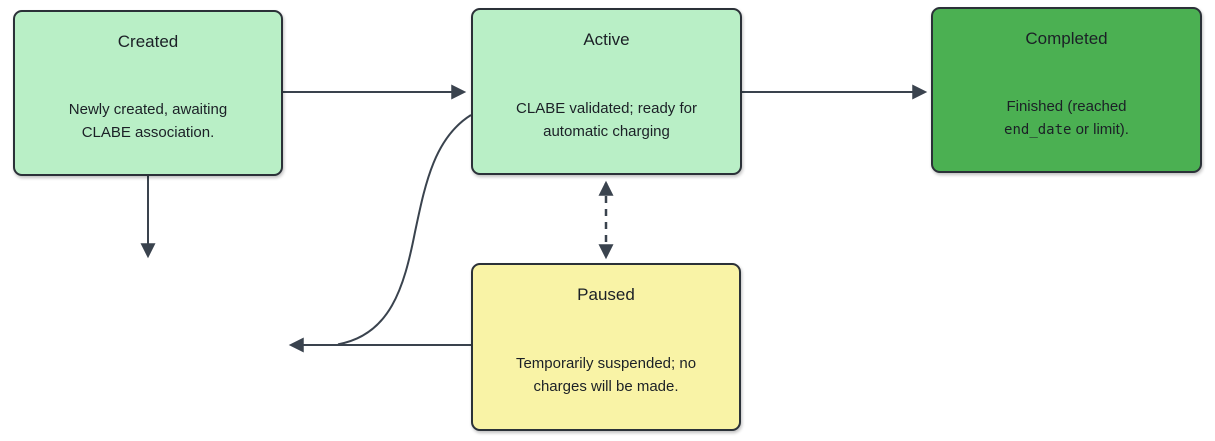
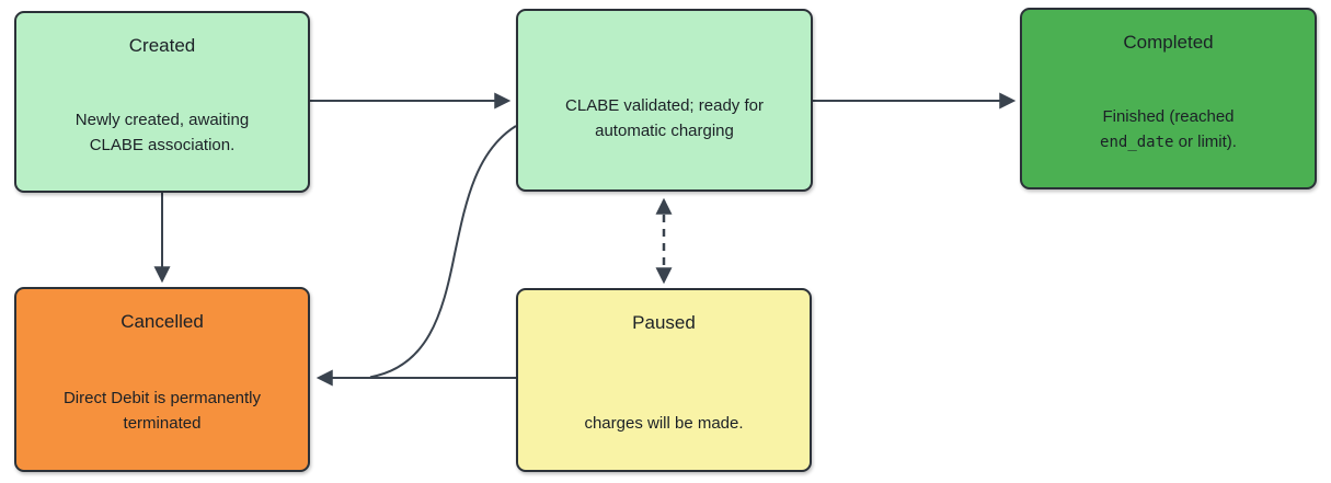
  Created
  Newly created, awaiting
  CLABE association.
- Active
  CLABE validated; ready for
  automatic charging
  Completed
  Finished (reached
  end_date or limit).
+ Cancelled
+ Direct Debit is permanently
+ terminated
  Paused
- Temporarily suspended; no
  charges will be made.
